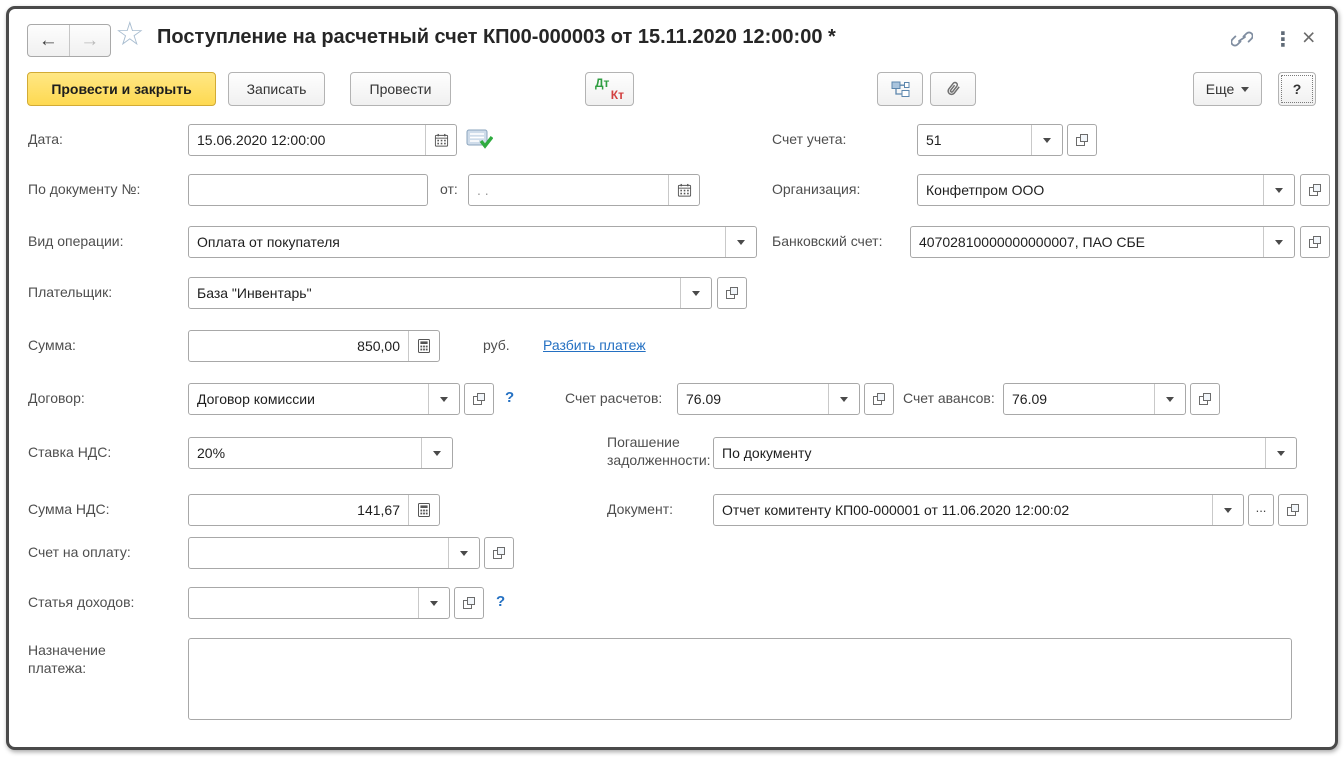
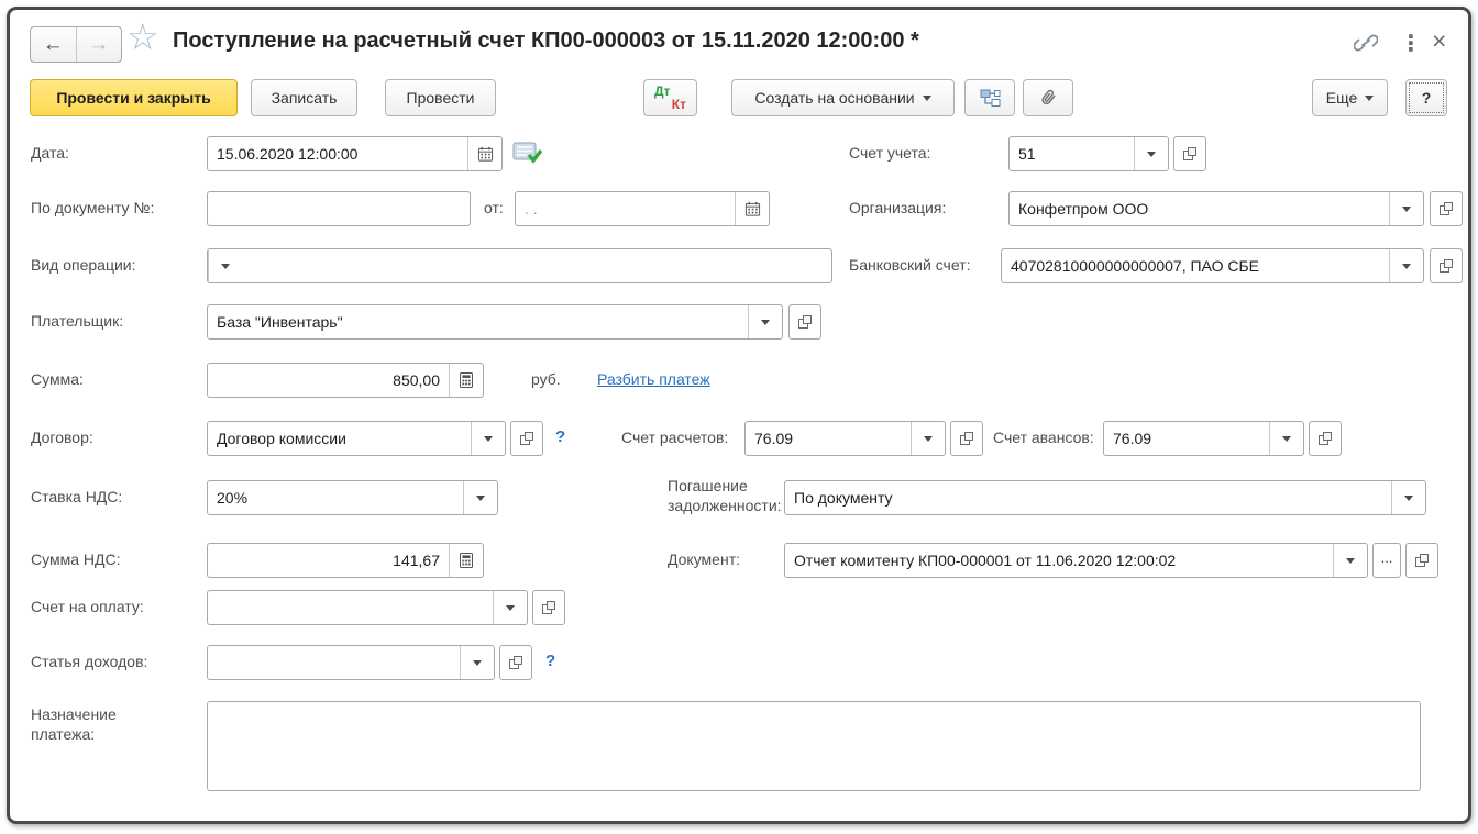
  ←
  →
  ☆
  Поступление на расчетный счет КП00-000003 от 15.11.2020 12:00:00 *
  ⋮
  ×
  Провести и закрыть
  Записать
  Провести
  Дт
  Кт
+ Создать на основании
  Еще
  ?
  Дата:
  15.06.2020 12:00:00
  Счет учета:
  51
  По документу №:
  от:
  . .
  Организация:
  Конфетпром ООО
  Вид операции:
- Оплата от покупателя
  Банковский счет:
  40702810000000000007, ПАО СБЕ
  Плательщик:
  База "Инвентарь"
  Сумма:
  850,00
  руб.
  Разбить платеж
  Договор:
  Договор комиссии
  ?
  Счет расчетов:
  76.09
  Счет авансов:
  76.09
  Ставка НДС:
  20%
  Погашение задолженности:
  По документу
  Сумма НДС:
  141,67
  Документ:
  Отчет комитенту КП00-000001 от 11.06.2020 12:00:02
  ...
  Счет на оплату:
  Статья доходов:
  ?
  Назначение платежа:
